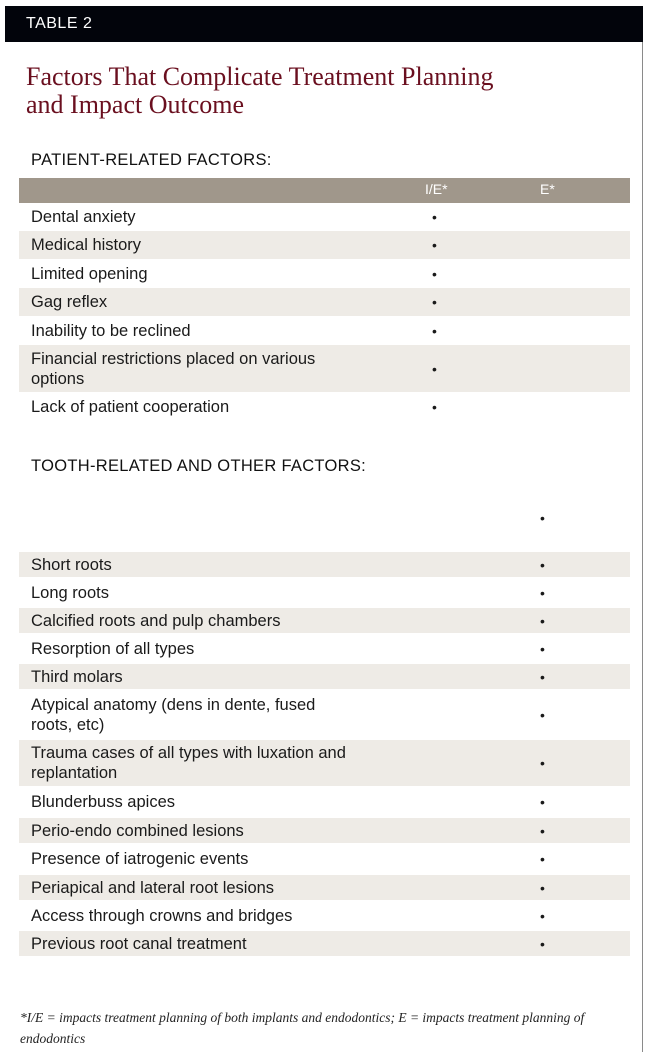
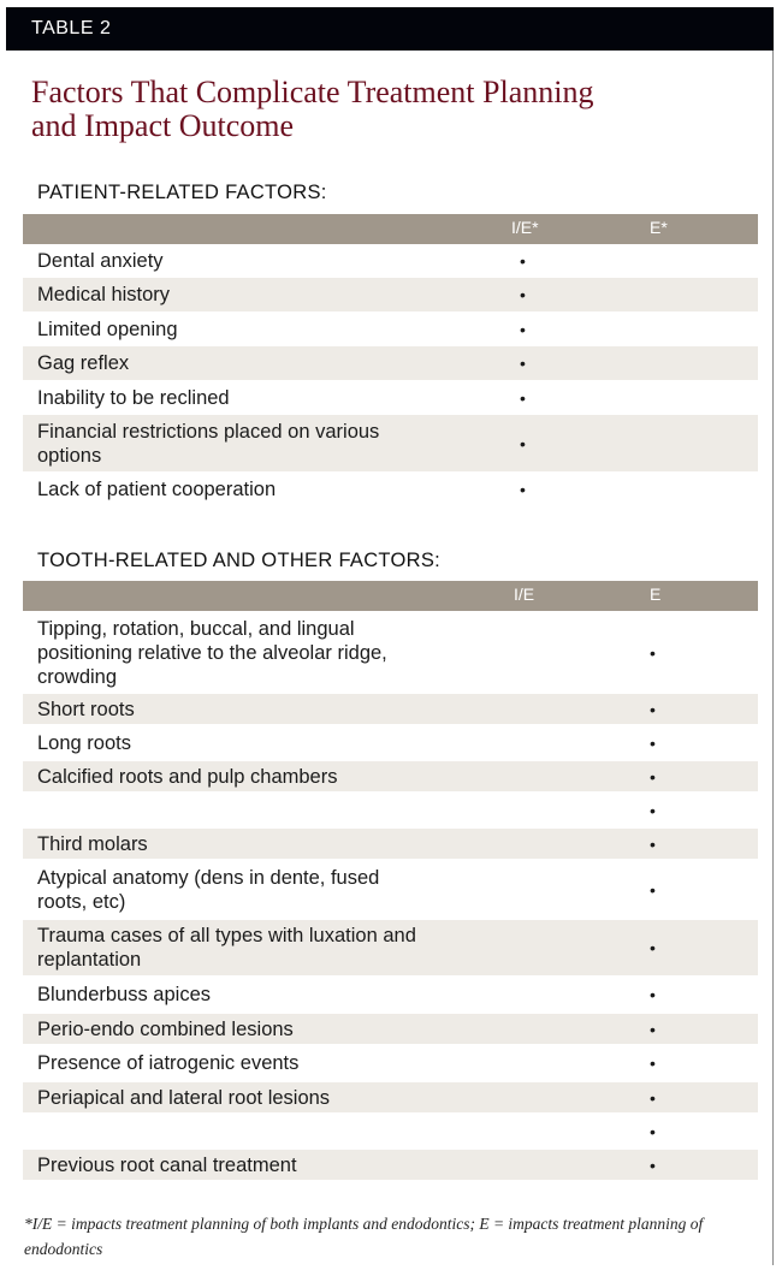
  TABLE 2
  Factors That Complicate Treatment Planning
  and Impact Outcome
  PATIENT-RELATED FACTORS:
  I/E*
  E*
  Dental anxiety
  •
  Medical history
  •
  Limited opening
  •
  Gag reflex
  •
  Inability to be reclined
  •
  Financial restrictions placed on various options
  •
  Lack of patient cooperation
  •
  TOOTH-RELATED AND OTHER FACTORS:
+ I/E
+ E
+ Tipping, rotation, buccal, and lingual positioning relative to the alveolar ridge, crowding
  •
  Short roots
  •
  Long roots
  •
  Calcified roots and pulp chambers
  •
- Resorption of all types
  •
  Third molars
  •
  Atypical anatomy (dens in dente, fused roots, etc)
  •
  Trauma cases of all types with luxation and replantation
  •
  Blunderbuss apices
  •
  Perio-endo combined lesions
  •
  Presence of iatrogenic events
  •
  Periapical and lateral root lesions
  •
- Access through crowns and bridges
  •
  Previous root canal treatment
  •
  *I/E = impacts treatment planning of both implants and endodontics; E = impacts treatment planning of endodontics
